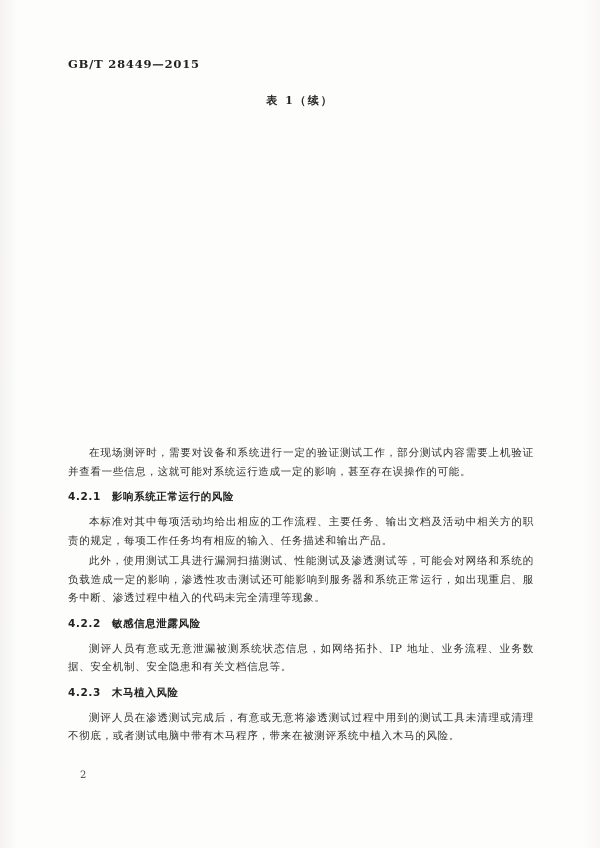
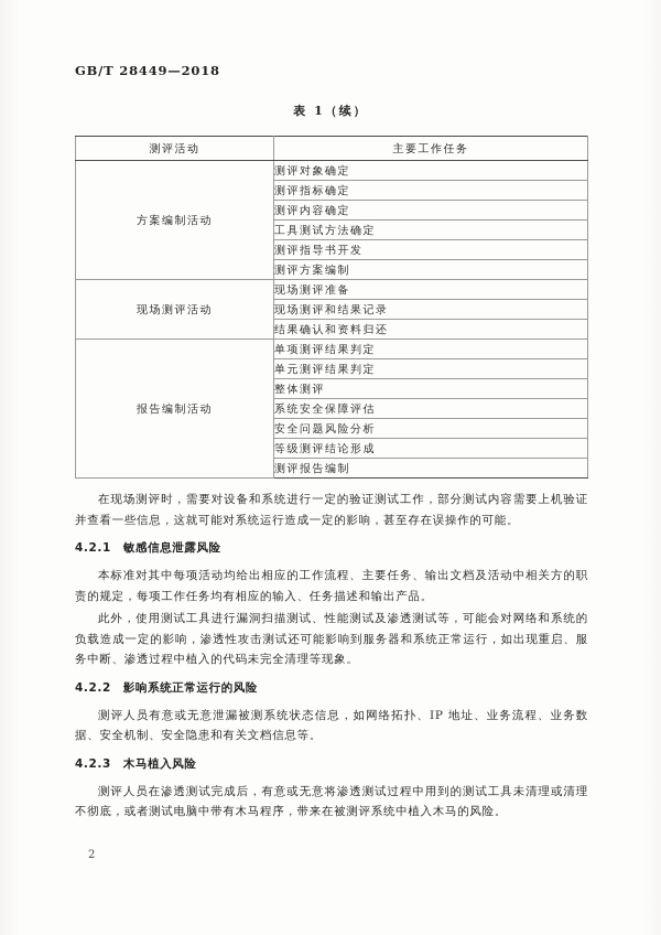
- GB/T 28449—2015
+ GB/T 28449—2018
  表 1（续）
+ 测评活动	主要工作任务
+ 方案编制活动	测评对象确定
+ 测评指标确定
+ 测评内容确定
+ 工具测试方法确定
+ 测评指导书开发
+ 测评方案编制
+ 现场测评活动	现场测评准备
+ 现场测评和结果记录
+ 结果确认和资料归还
+ 报告编制活动	单项测评结果判定
+ 单元测评结果判定
+ 整体测评
+ 系统安全保障评估
+ 安全问题风险分析
+ 等级测评结论形成
+ 测评报告编制
  在现场测评时，需要对设备和系统进行一定的验证测试工作，部分测试内容需要上机验证并查看一些信息，这就可能对系统运行造成一定的影响，甚至存在误操作的可能。
- 4.2.1 影响系统正常运行的风险
+ 4.2.1 敏感信息泄露风险
  本标准对其中每项活动均给出相应的工作流程、主要任务、输出文档及活动中相关方的职责的规定，每项工作任务均有相应的输入、任务描述和输出产品。
  此外，使用测试工具进行漏洞扫描测试、性能测试及渗透测试等，可能会对网络和系统的负载造成一定的影响，渗透性攻击测试还可能影响到服务器和系统正常运行，如出现重启、服务中断、渗透过程中植入的代码未完全清理等现象。
- 4.2.2 敏感信息泄露风险
+ 4.2.2 影响系统正常运行的风险
  测评人员有意或无意泄漏被测系统状态信息，如网络拓扑、IP 地址、业务流程、业务数据、安全机制、安全隐患和有关文档信息等。
  4.2.3 木马植入风险
  测评人员在渗透测试完成后，有意或无意将渗透测试过程中用到的测试工具未清理或清理不彻底，或者测试电脑中带有木马程序，带来在被测评系统中植入木马的风险。
  2
